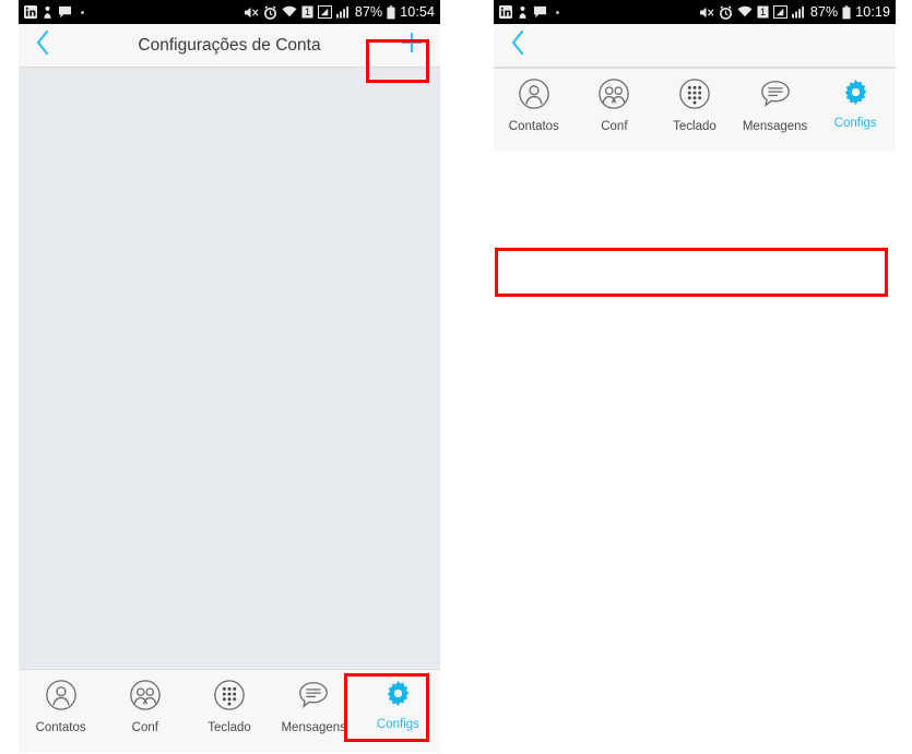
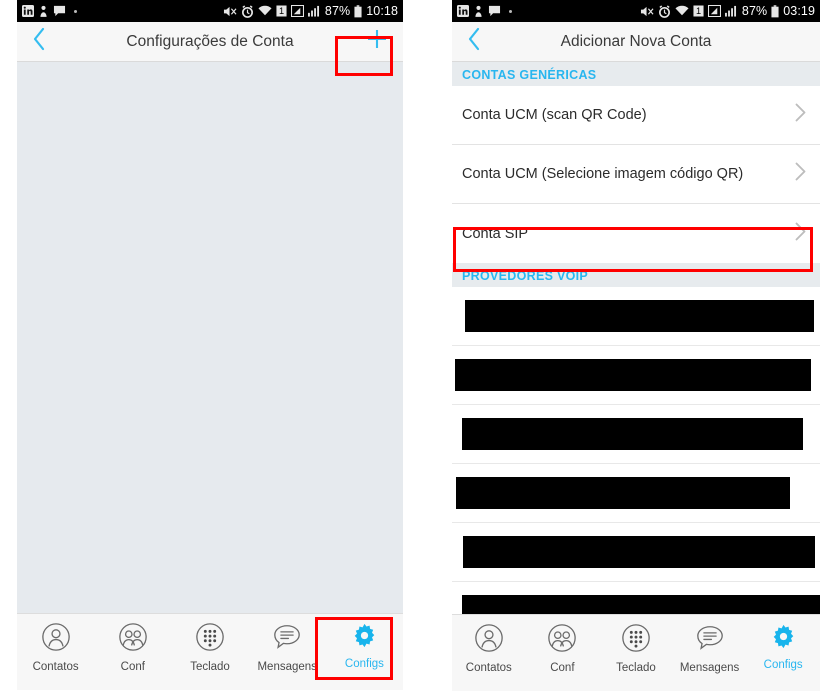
  1
  87%
- 10:54
+ 10:18
  Configurações de Conta
  Contatos
  Conf
  Teclado
  Mensagens
  Configs
  1
  87%
- 10:19
+ 03:19
+ Adicionar Nova Conta
+ CONTAS GENÉRICAS
+ Conta UCM (scan QR Code)
+ Conta UCM (Selecione imagem código QR)
+ Conta SIP
+ PROVEDORES VOIP
  Contatos
  Conf
  Teclado
  Mensagens
  Configs
